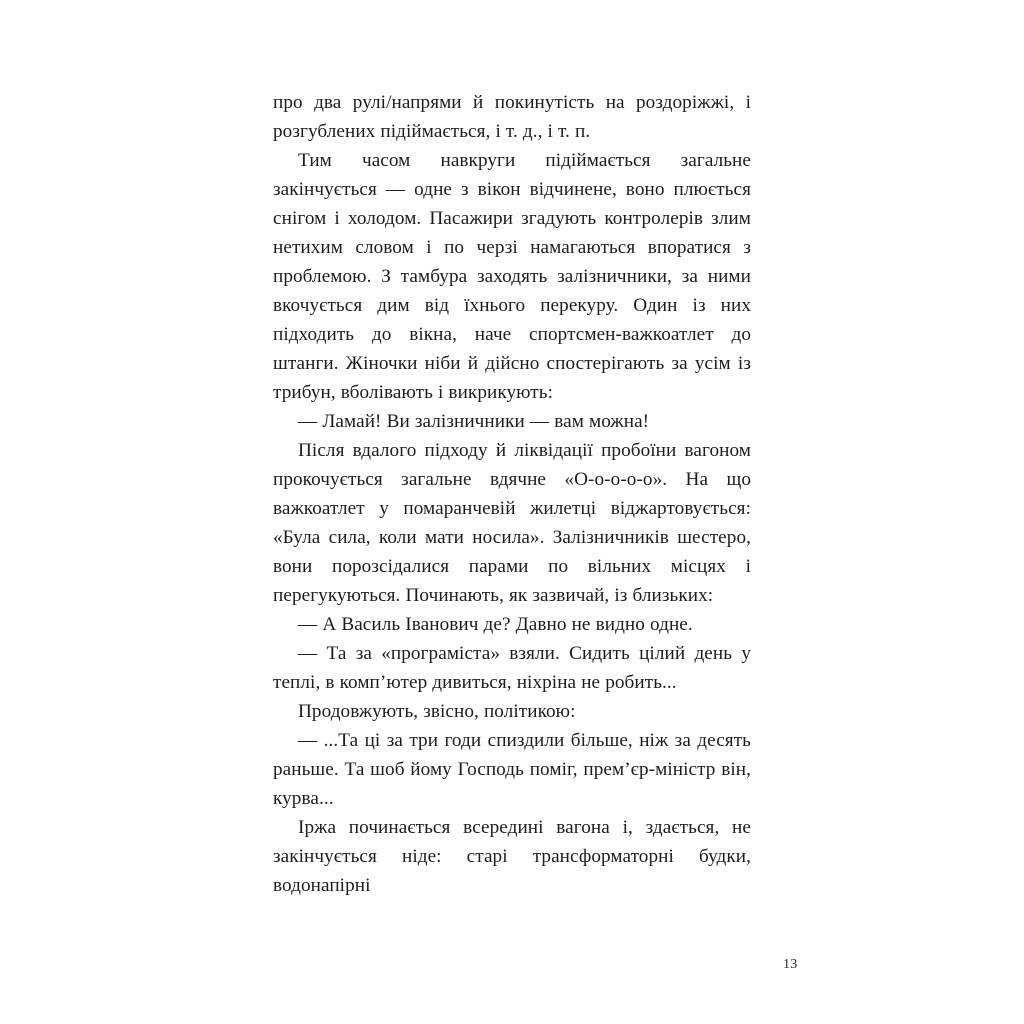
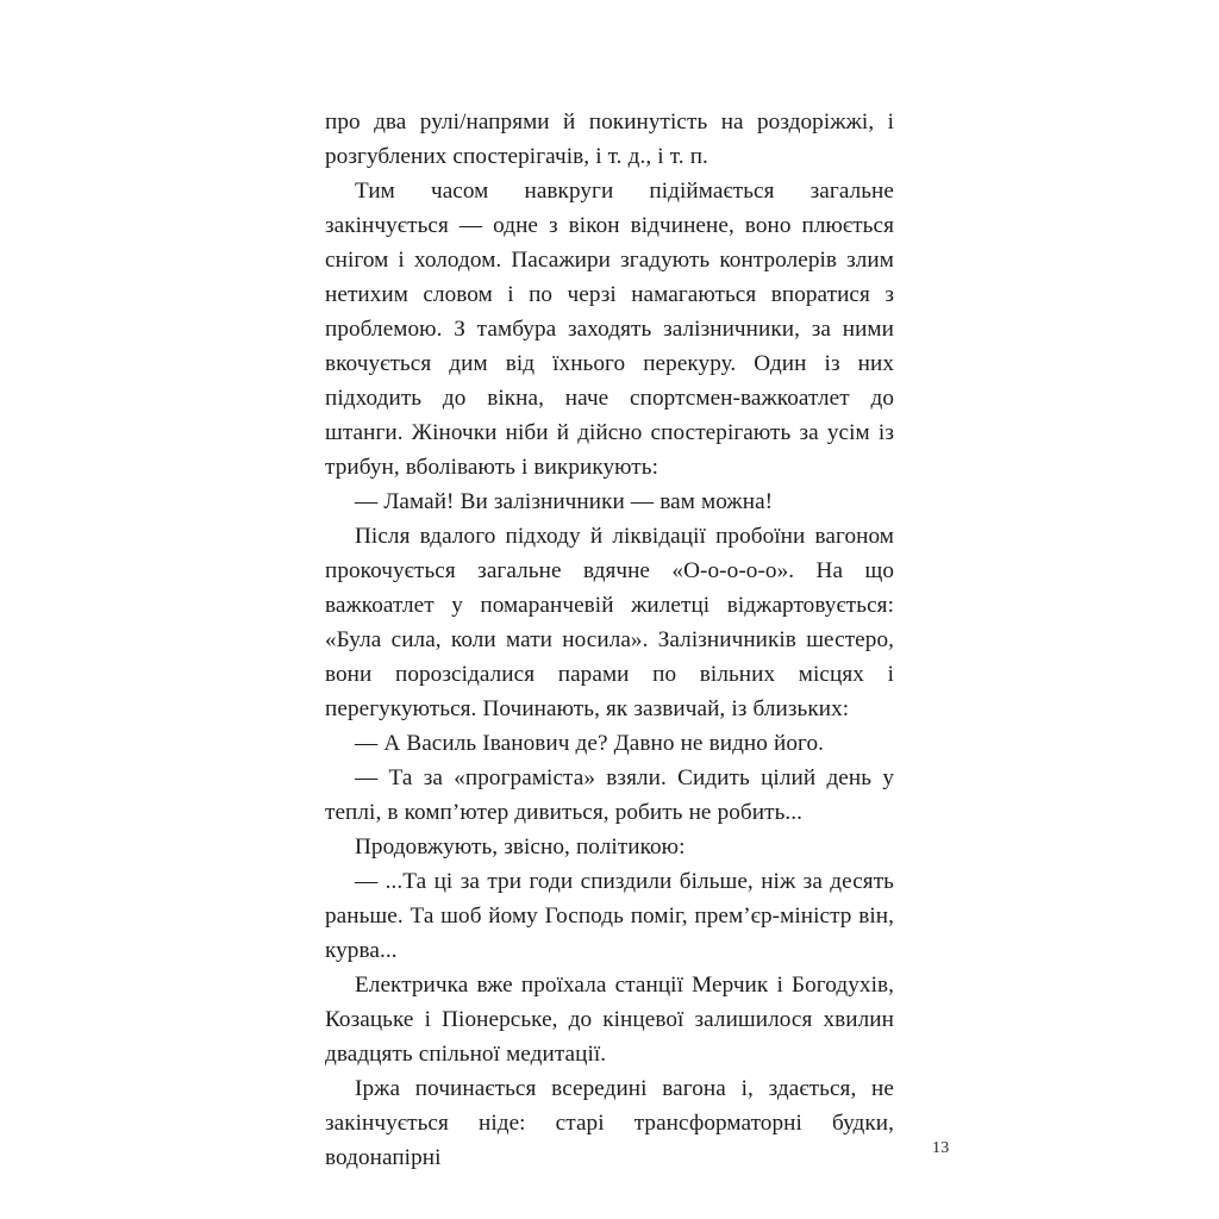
- про два рулі/напрями й покинутість на роздоріжжі, і розгублених підіймається, і т. д., і т. п.
+ про два рулі/напрями й покинутість на роздоріжжі, і розгублених спостерігачів, і т. д., і т. п.
  Тим часом навкруги підіймається загальне закінчується — одне з вікон відчинене, воно плюється снігом і холодом. Пасажири згадують контролерів злим нетихим словом і по черзі намагаються впоратися з проблемою. З тамбура заходять залізничники, за ними вкочується дим від їхнього перекуру. Один із них підходить до вікна, наче спортсмен-важкоатлет до штанги. Жіночки ніби й дійсно спостерігають за усім із трибун, вболівають і викрикують:
  — Ламай! Ви залізничники — вам можна!
  Після вдалого підходу й ліквідації пробоїни вагоном прокочується загальне вдячне «О-о-о-о-о». На що важкоатлет у помаранчевій жилетці віджартовується: «Була сила, коли мати носила». Залізничників шестеро, вони порозсідалися парами по вільних місцях і перегукуються. Починають, як зазвичай, із близьких:
- — А Василь Іванович де? Давно не видно одне.
+ — А Василь Іванович де? Давно не видно його.
- — Та за «програміста» взяли. Сидить цілий день у теплі, в комп’ютер дивиться, ніхріна не робить...
+ — Та за «програміста» взяли. Сидить цілий день у теплі, в комп’ютер дивиться, робить не робить...
  Продовжують, звісно, політикою:
  — ...Та ці за три годи спиздили більше, ніж за десять раньше. Та шоб йому Господь поміг, прем’єр-міністр він, курва...
+ Електричка вже проїхала станції Мерчик і Богодухів, Козацьке і Піонерське, до кінцевої залишилося хвилин двадцять спільної медитації.
  Іржа починається всередині вагона і, здається, не закінчується ніде: старі трансформаторні будки, водонапірні
  13
